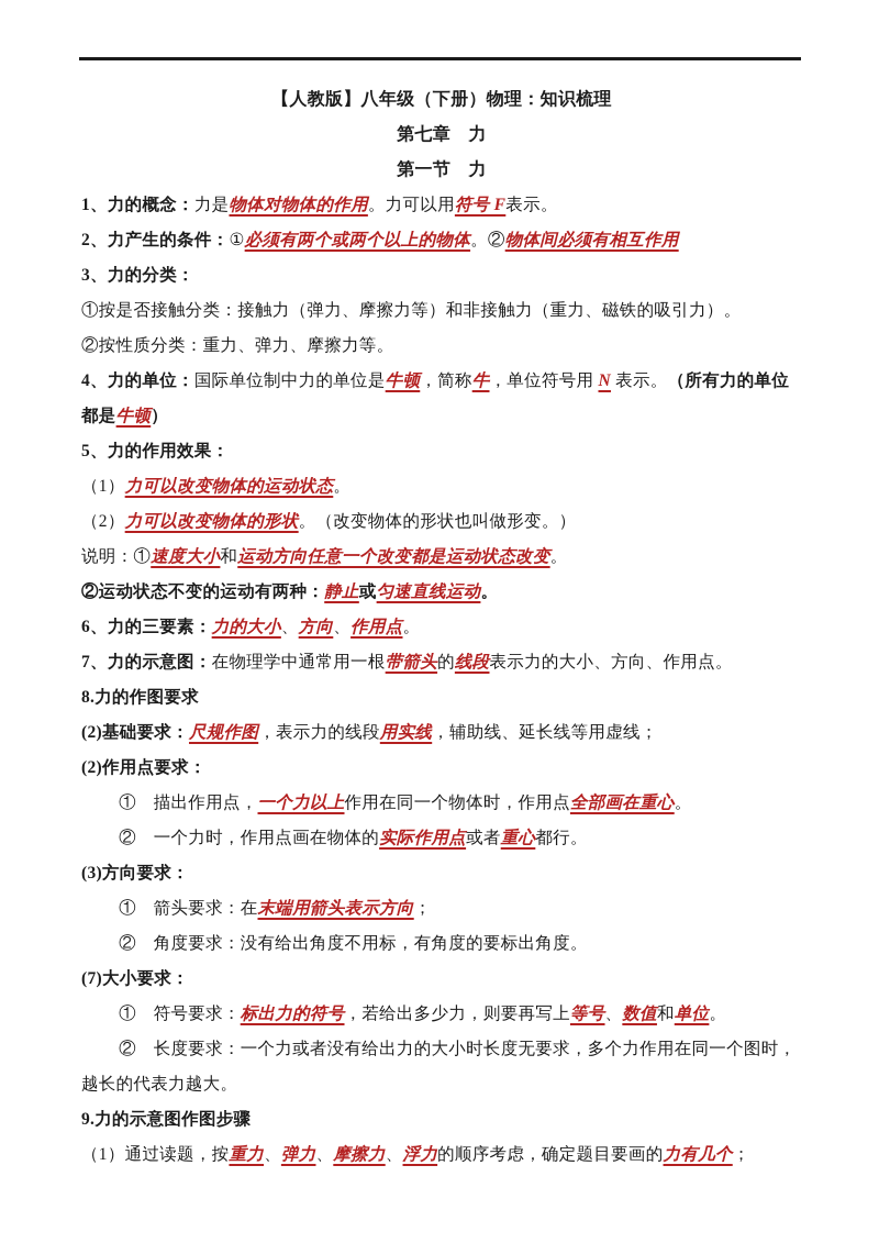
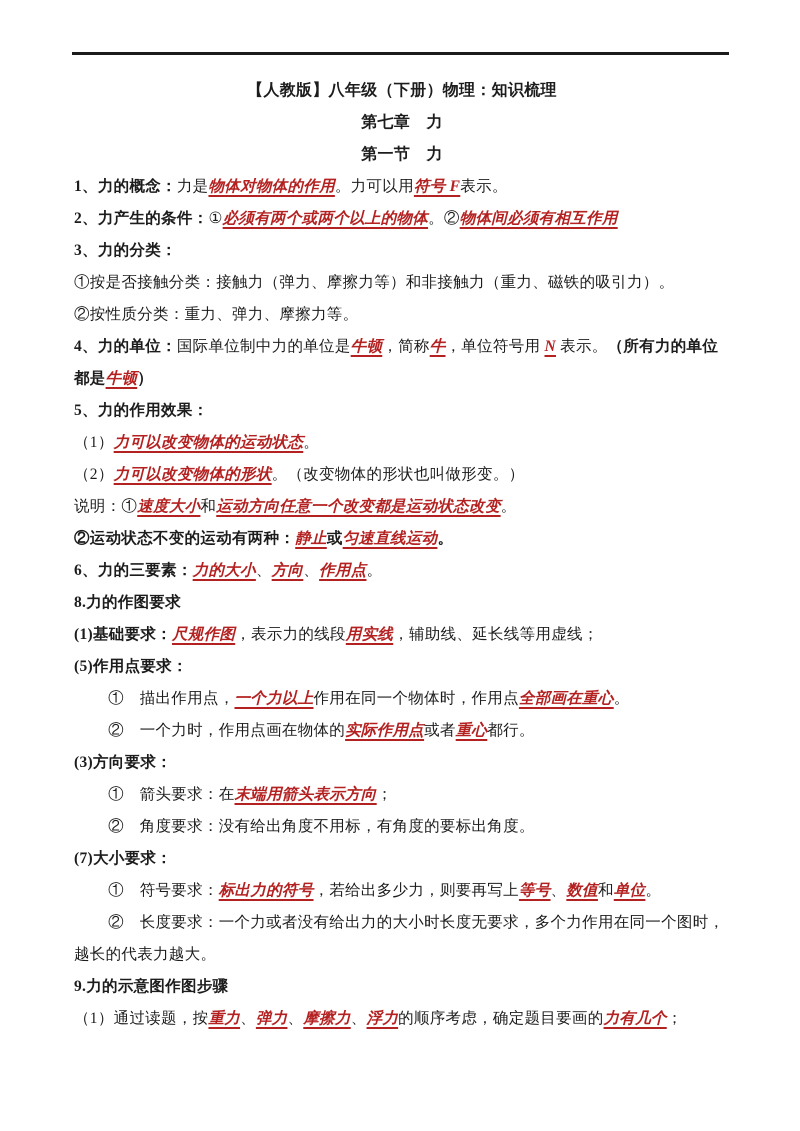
  【人教版】八年级（下册）物理：知识梳理
  第七章 力
  第一节 力
  1、力的概念：力是物体对物体的作用。力可以用符号 F表示。
  2、力产生的条件：①必须有两个或两个以上的物体。②物体间必须有相互作用
  3、力的分类：
  ①按是否接触分类：接触力（弹力、摩擦力等）和非接触力（重力、磁铁的吸引力）。
  ②按性质分类：重力、弹力、摩擦力等。
  4、力的单位：国际单位制中力的单位是牛顿，简称牛，单位符号用 N 表示。（所有力的单位都是牛顿）
  5、力的作用效果：
  （1）力可以改变物体的运动状态。
  （2）力可以改变物体的形状。（改变物体的形状也叫做形变。）
  说明：①速度大小和运动方向任意一个改变都是运动状态改变。
  ②运动状态不变的运动有两种：静止或匀速直线运动。
  6、力的三要素：力的大小、方向、作用点。
- 7、力的示意图：在物理学中通常用一根带箭头的线段表示力的大小、方向、作用点。
  8.力的作图要求
- (2)基础要求：尺规作图，表示力的线段用实线，辅助线、延长线等用虚线；
+ (1)基础要求：尺规作图，表示力的线段用实线，辅助线、延长线等用虚线；
- (2)作用点要求：
+ (5)作用点要求：
  ① 描出作用点，一个力以上作用在同一个物体时，作用点全部画在重心。
  ② 一个力时，作用点画在物体的实际作用点或者重心都行。
  (3)方向要求：
  ① 箭头要求：在末端用箭头表示方向；
  ② 角度要求：没有给出角度不用标，有角度的要标出角度。
  (7)大小要求：
  ① 符号要求：标出力的符号，若给出多少力，则要再写上等号、数值和单位。
  ② 长度要求：一个力或者没有给出力的大小时长度无要求，多个力作用在同一个图时，越长的代表力越大。
  9.力的示意图作图步骤
  （1）通过读题，按重力、弹力、摩擦力、浮力的顺序考虑，确定题目要画的力有几个；
